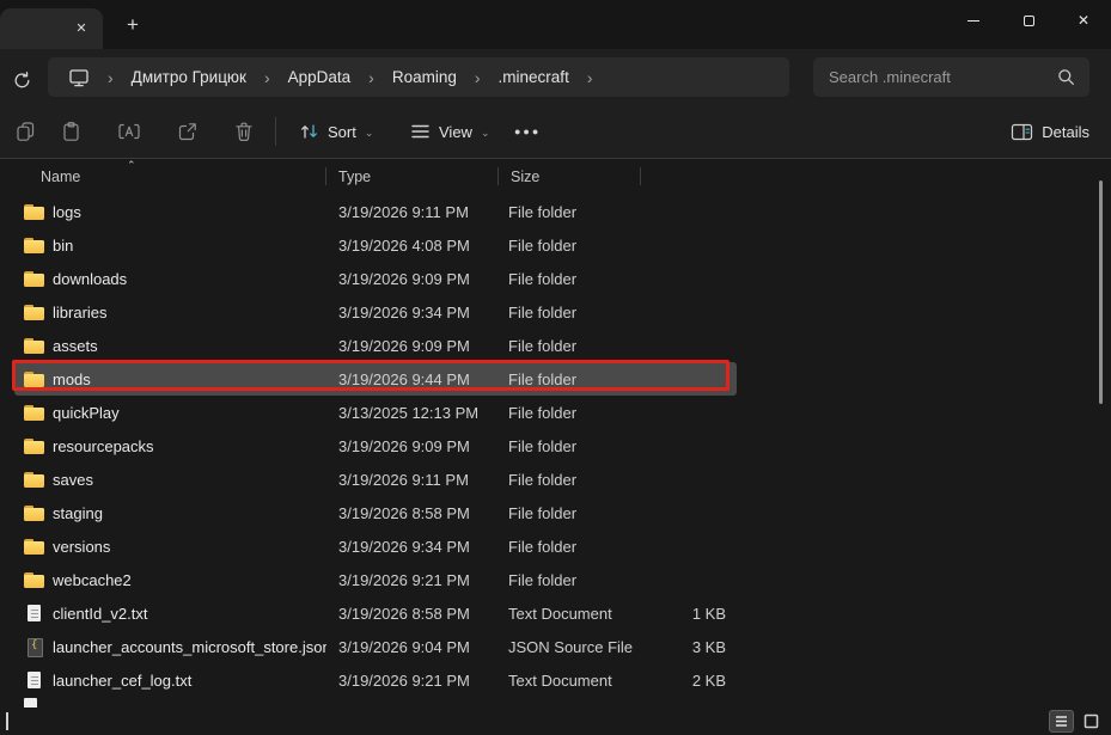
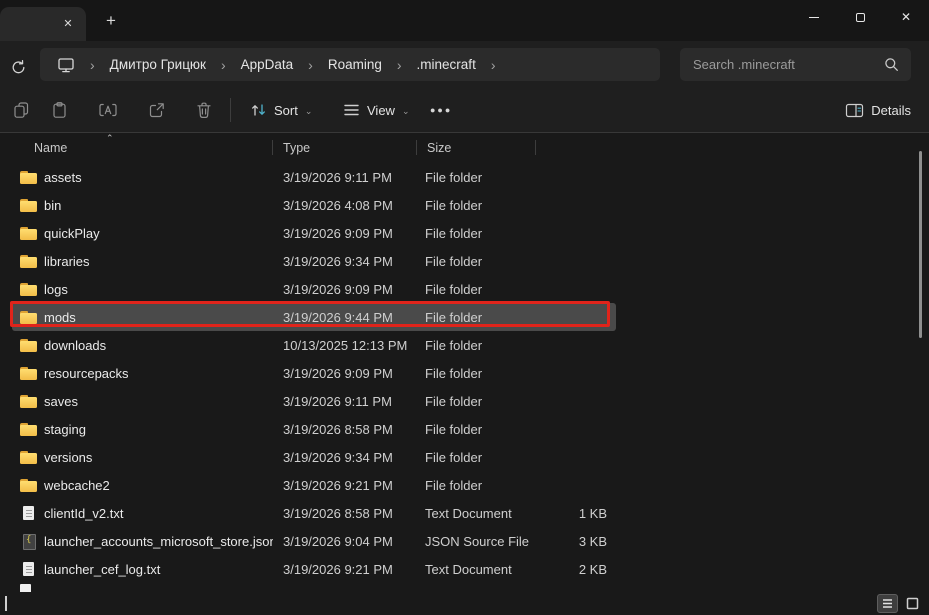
  ✕
  +
  ✕
  ›
  Дмитро Грицюк
  ›
  AppData
  ›
  Roaming
  ›
  .minecraft
  ›
  Search .minecraft
  Sort
  ⌄
  View
  ⌄
  ●●●
  Details
  Name
  ⌃
  Type
  Size
- logs
+ assets
  3/19/2026 9:11 PM
  File folder
  bin
  3/19/2026 4:08 PM
  File folder
- downloads
+ quickPlay
  3/19/2026 9:09 PM
  File folder
  libraries
  3/19/2026 9:34 PM
  File folder
- assets
+ logs
  3/19/2026 9:09 PM
  File folder
  mods
  3/19/2026 9:44 PM
  File folder
- quickPlay
+ downloads
- 3/13/2025 12:13 PM
+ 10/13/2025 12:13 PM
  File folder
  resourcepacks
  3/19/2026 9:09 PM
  File folder
  saves
  3/19/2026 9:11 PM
  File folder
  staging
  3/19/2026 8:58 PM
  File folder
  versions
  3/19/2026 9:34 PM
  File folder
  webcache2
  3/19/2026 9:21 PM
  File folder
  clientId_v2.txt
  3/19/2026 8:58 PM
  Text Document
  1 KB
  launcher_accounts_microsoft_store.jso
  3/19/2026 9:04 PM
  JSON Source File
  3 KB
  launcher_cef_log.txt
  3/19/2026 9:21 PM
  Text Document
  2 KB
